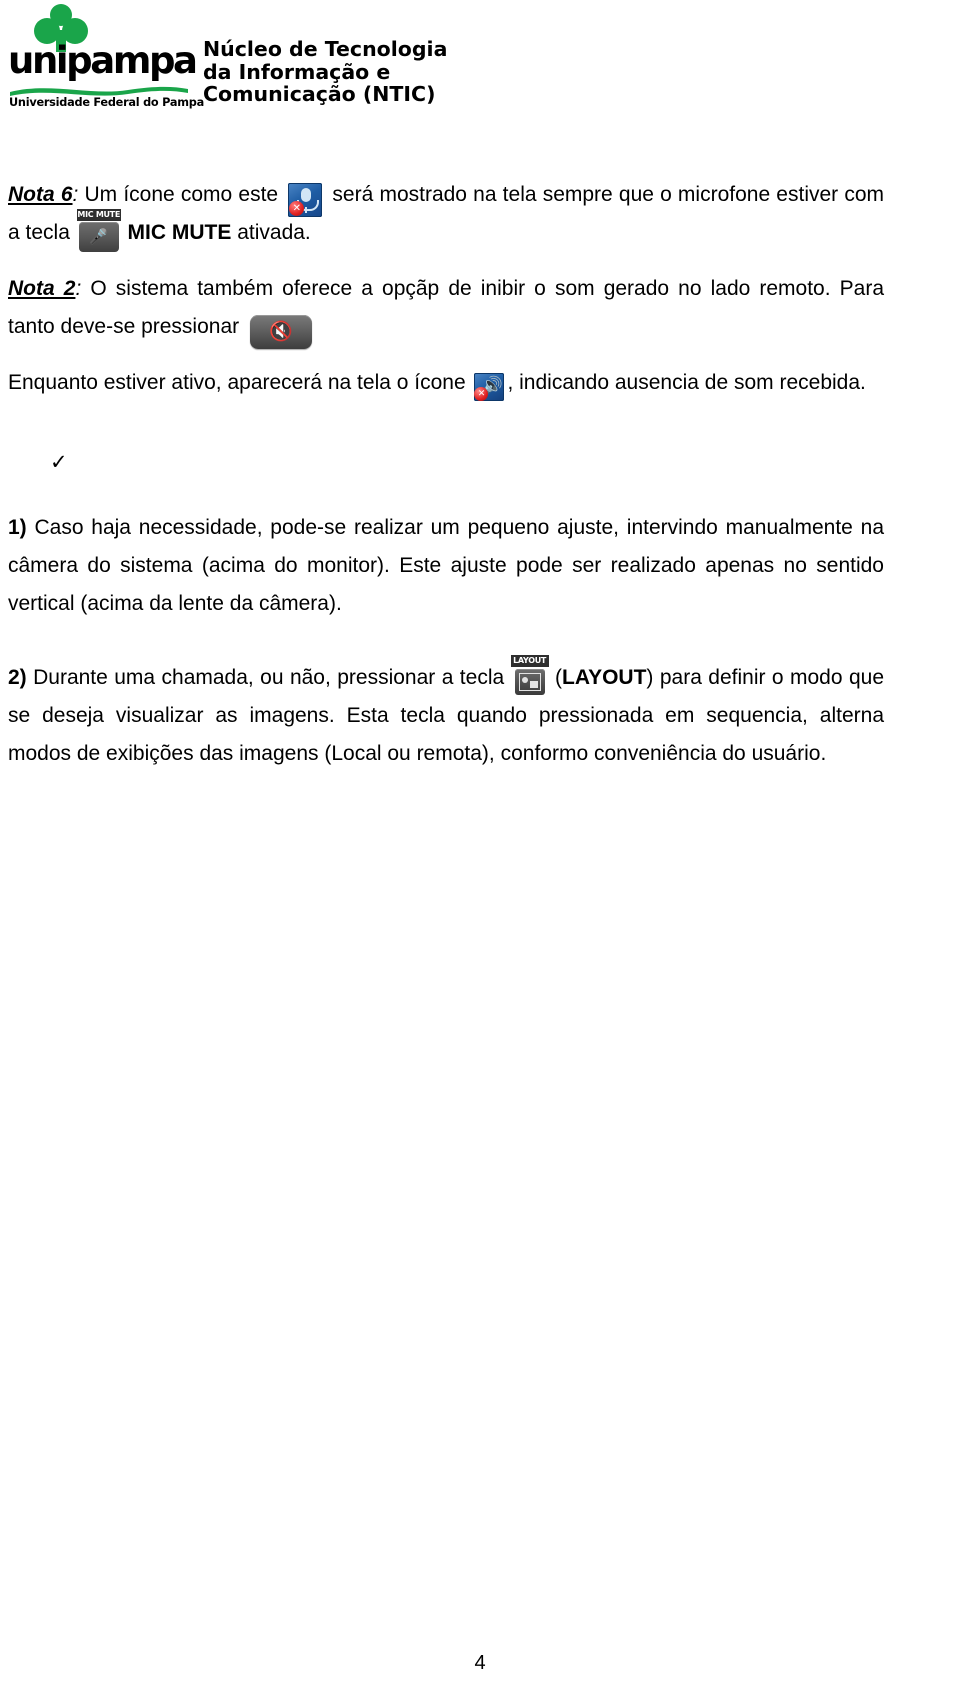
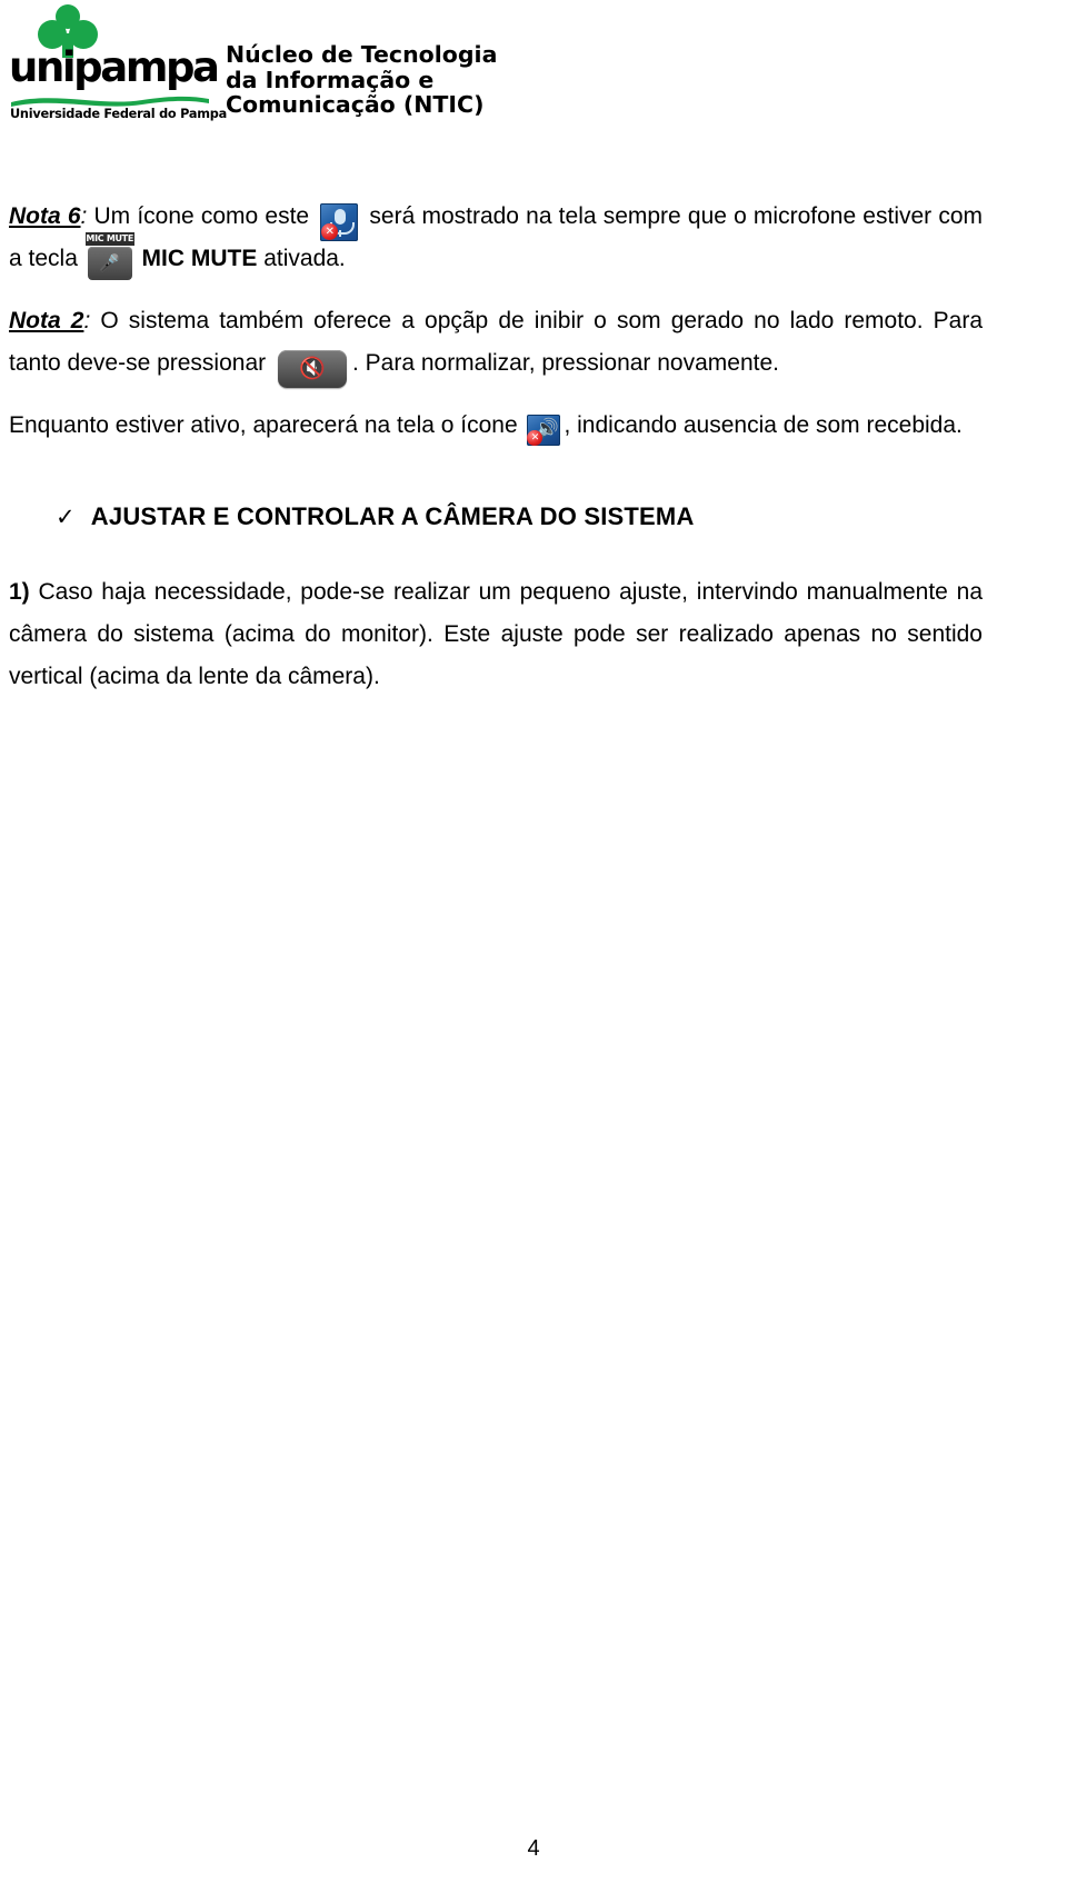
  unipampa
  Universidade Federal do Pampa
  Núcleo de Tecnologia
  da Informação e
  Comunicação (NTIC)
  Nota 6: Um ícone como este
  ✕
  será mostrado na tela sempre que o microfone estiver com a tecla
  MIC MUTE
  🎤
  MIC MUTE ativada.
  Nota 2: O sistema também oferece a opçãp de inibir o som gerado no lado remoto. Para tanto deve-se pressionar
  🔇
+ . Para normalizar, pressionar novamente.
  Enquanto estiver ativo, aparecerá na tela o ícone
  🔊
  ✕
  , indicando ausencia de som recebida.
  ✓
+ AJUSTAR E CONTROLAR A CÂMERA DO SISTEMA
  1) Caso haja necessidade, pode-se realizar um pequeno ajuste, intervindo manualmente na câmera do sistema (acima do monitor). Este ajuste pode ser realizado apenas no sentido vertical (acima da lente da câmera).
- 2) Durante uma chamada, ou não, pressionar a tecla
- LAYOUT
- (LAYOUT) para definir o modo que se deseja visualizar as imagens. Esta tecla quando pressionada em sequencia, alterna modos de exibições das imagens (Local ou remota), conformo conveniência do usuário.
  4
